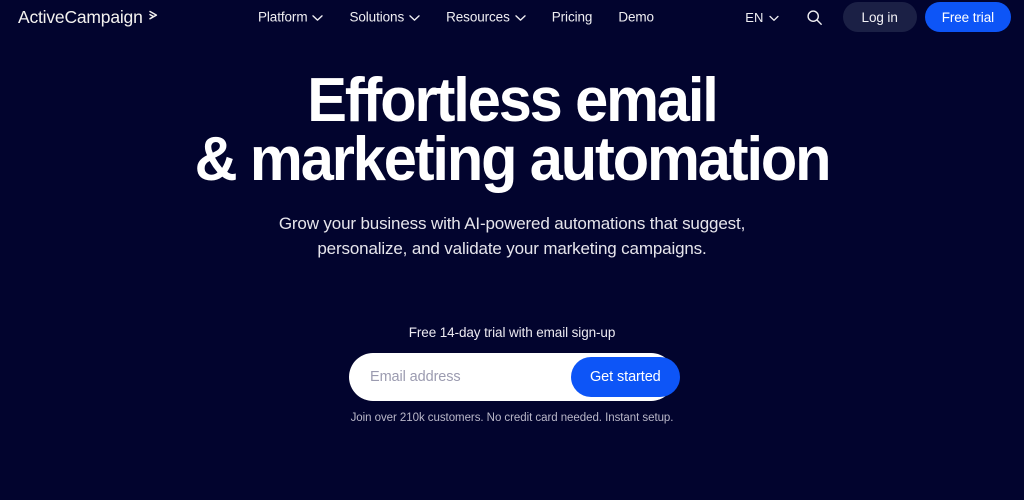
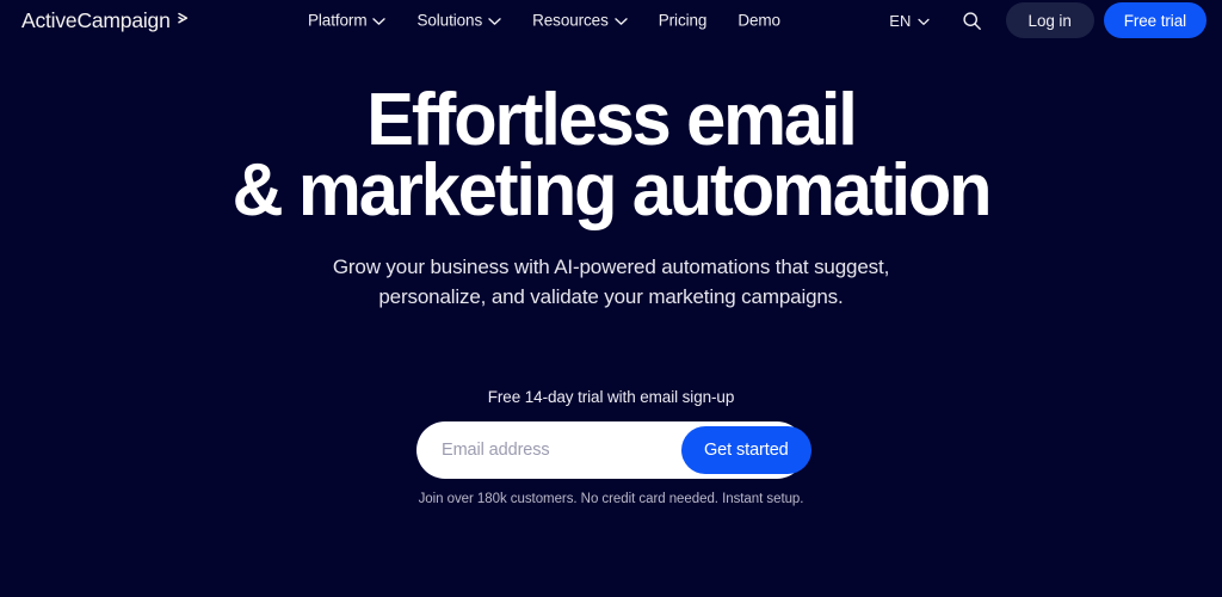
  ActiveCampaign
  Platform
  Solutions
  Resources
  Pricing
  Demo
  EN
  Log in
  Free trial
  Effortless email
  & marketing automation
  Grow your business with AI-powered automations that suggest, personalize, and validate your marketing campaigns.
  Free 14-day trial with email sign-up
  Email address
  Get started
- Join over 210k customers. No credit card needed. Instant setup.
+ Join over 180k customers. No credit card needed. Instant setup.
